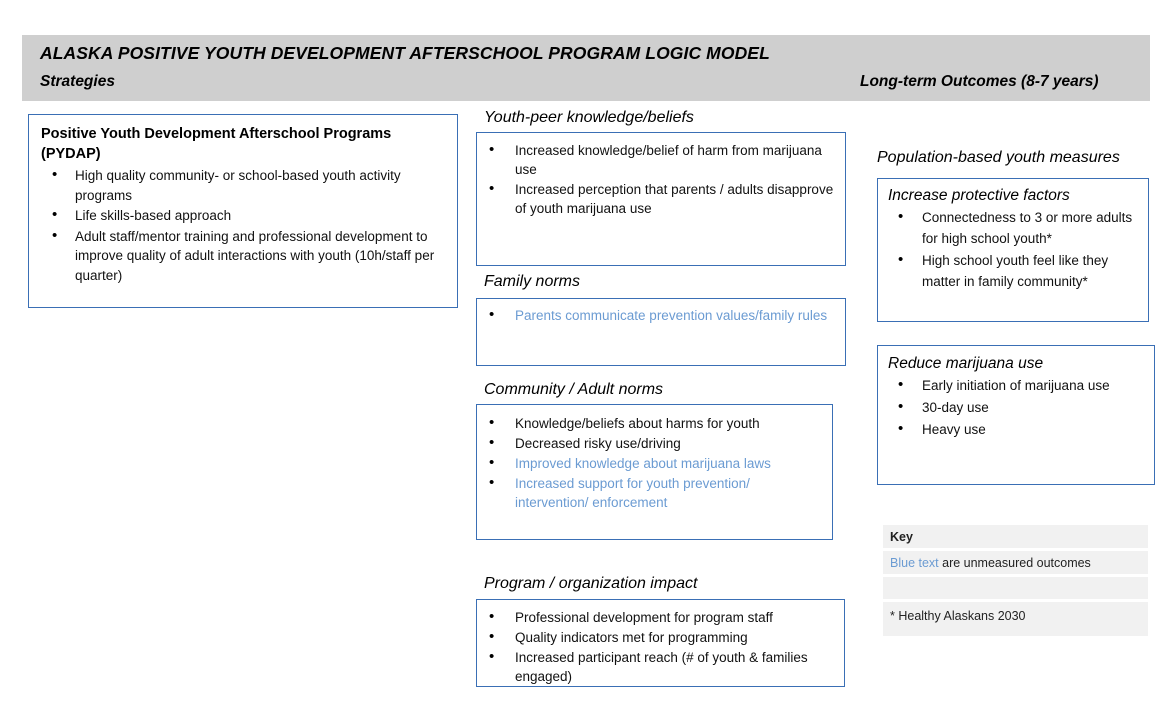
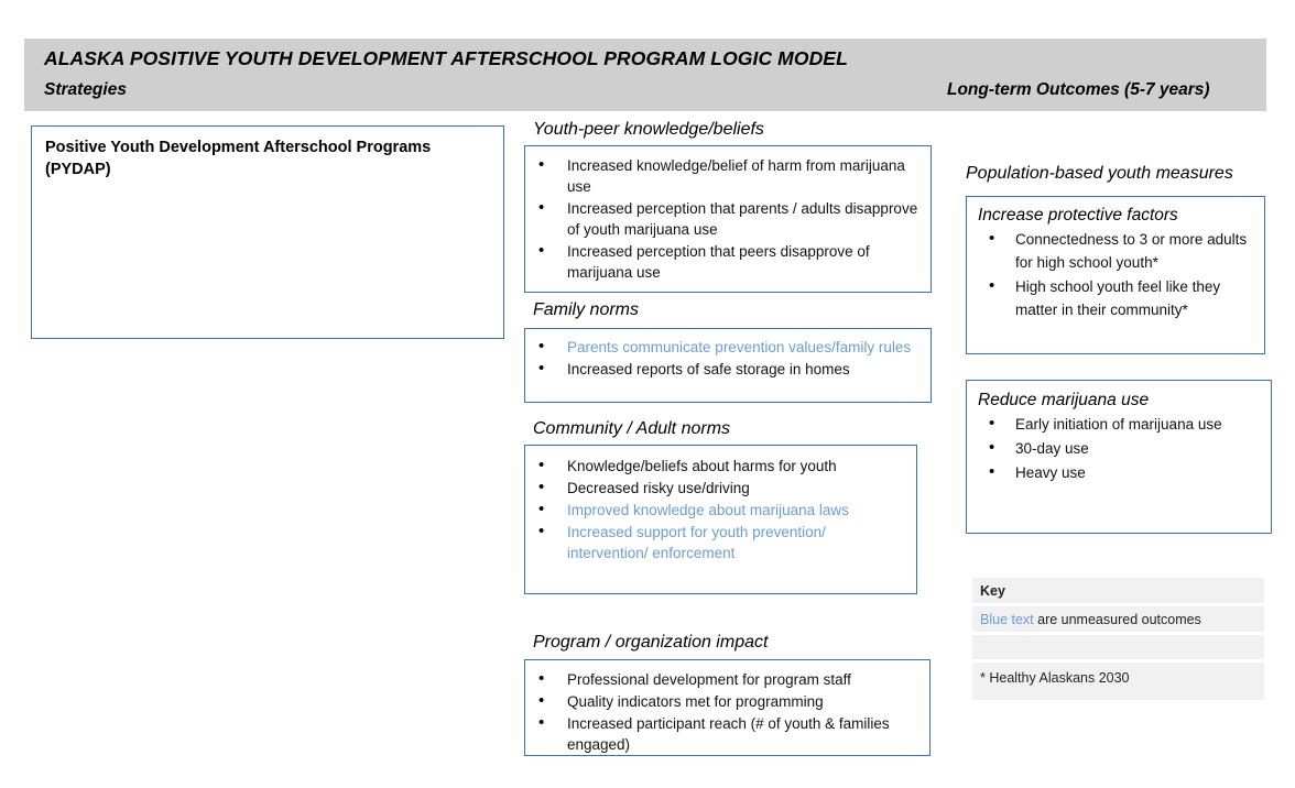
  ALASKA POSITIVE YOUTH DEVELOPMENT AFTERSCHOOL PROGRAM LOGIC MODEL
  Strategies
- Long-term Outcomes (8-7 years)
+ Long-term Outcomes (5-7 years)
  Positive Youth Development Afterschool Programs (PYDAP)
- High quality community- or school-based youth activity programs
- Life skills-based approach
- Adult staff/mentor training and professional development to improve quality of adult interactions with youth (10h/staff per quarter)
  Youth-peer knowledge/beliefs
  Increased knowledge/belief of harm from marijuana use
  Increased perception that parents / adults disapprove of youth marijuana use
+ Increased perception that peers disapprove of marijuana use
  Family norms
  Parents communicate prevention values/family rules
+ Increased reports of safe storage in homes
  Community / Adult norms
  Knowledge/beliefs about harms for youth
  Decreased risky use/driving
  Improved knowledge about marijuana laws
  Increased support for youth prevention/ intervention/ enforcement
  Program / organization impact
  Professional development for program staff
  Quality indicators met for programming
  Increased participant reach (# of youth & families engaged)
  Population-based youth measures
  Increase protective factors
  Connectedness to 3 or more adults for high school youth*
- High school youth feel like they matter in family community*
+ High school youth feel like they matter in their community*
  Reduce marijuana use
  Early initiation of marijuana use
  30-day use
  Heavy use
  Key
  Blue text are unmeasured outcomes
  * Healthy Alaskans 2030
